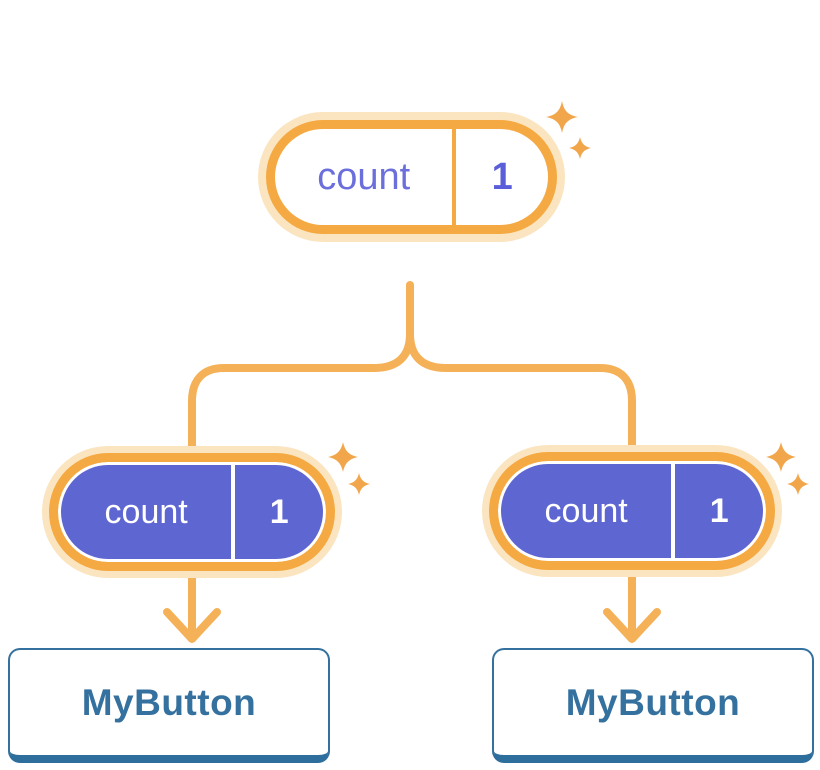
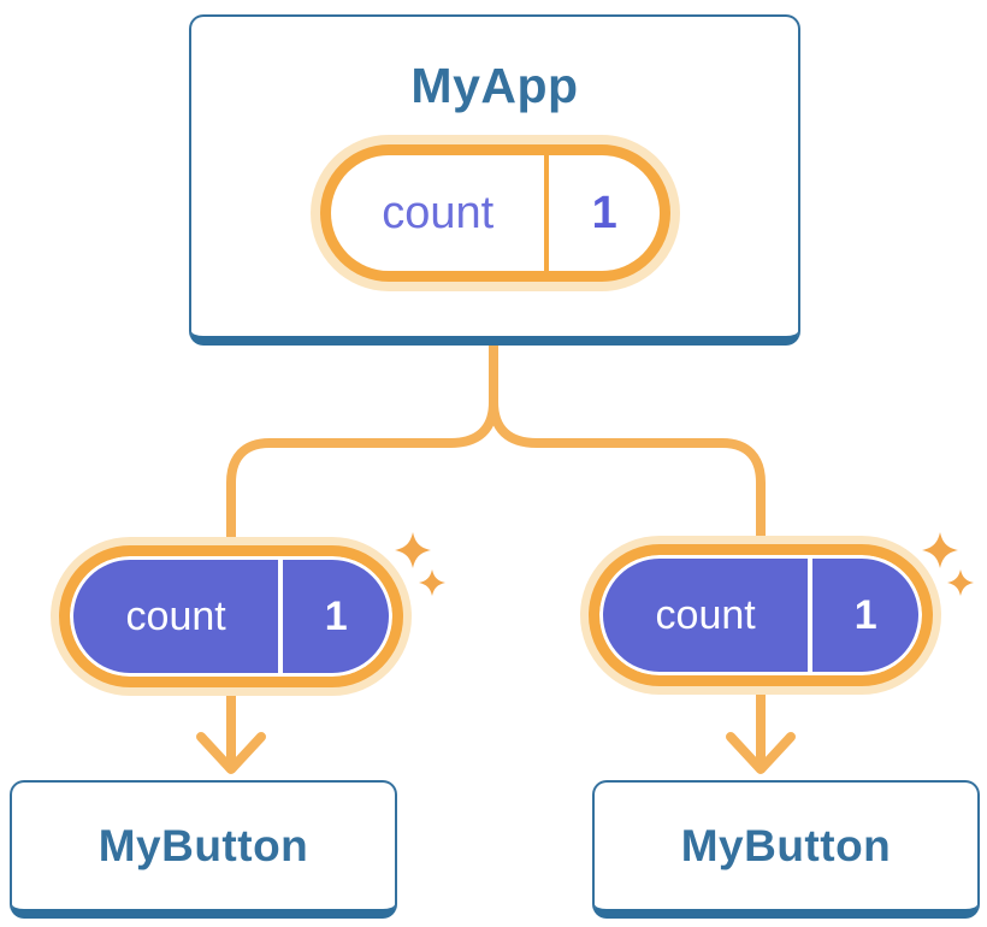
+ MyApp
  count
  1
  count
  1
  count
  1
  MyButton
  MyButton
